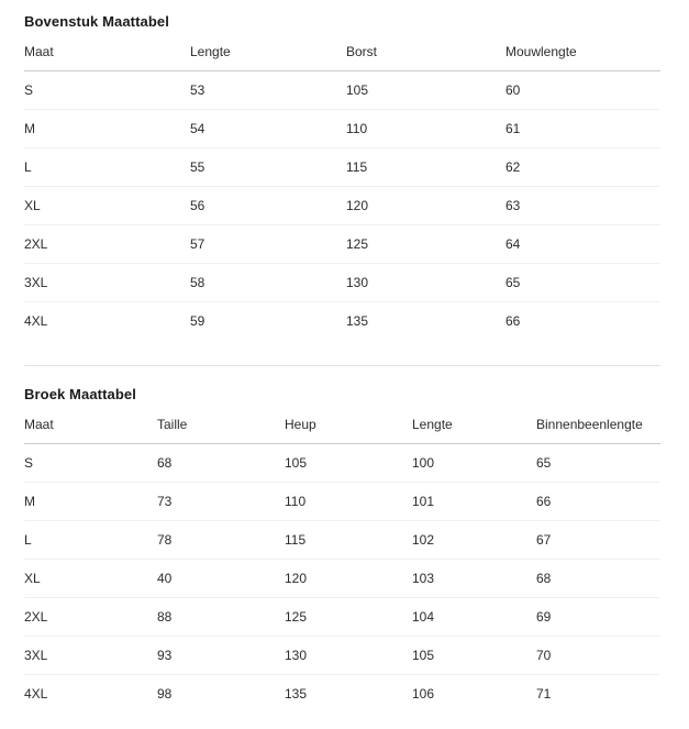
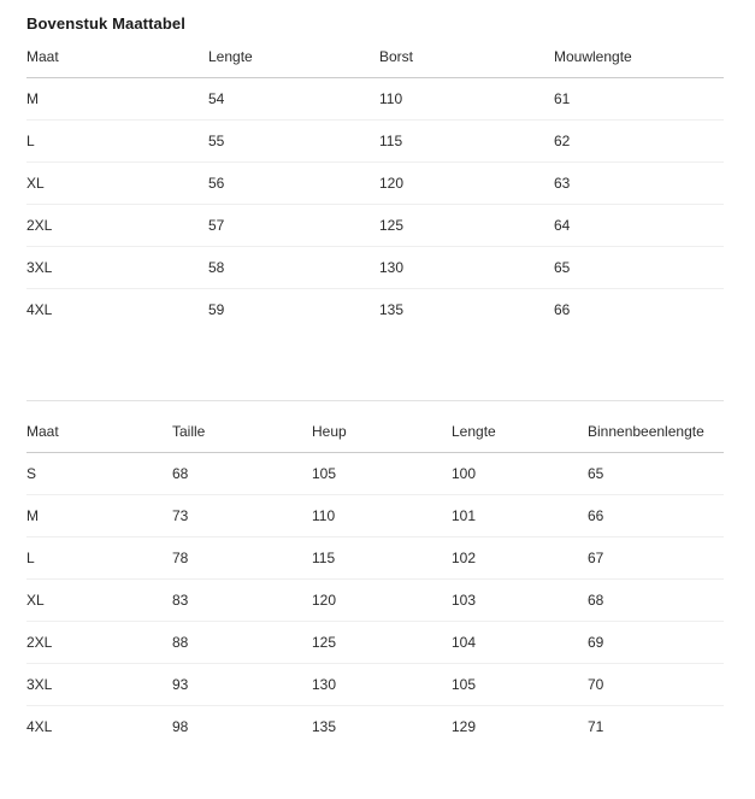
  Bovenstuk Maattabel
  Maat	Lengte	Borst	Mouwlengte
- S	53	105	60
  M	54	110	61
  L	55	115	62
  XL	56	120	63
  2XL	57	125	64
  3XL	58	130	65
  4XL	59	135	66
- Broek Maattabel
  Maat	Taille	Heup	Lengte	Binnenbeenlengte
  S	68	105	100	65
  M	73	110	101	66
  L	78	115	102	67
- XL	40	120	103	68
+ XL	83	120	103	68
  2XL	88	125	104	69
  3XL	93	130	105	70
- 4XL	98	135	106	71
+ 4XL	98	135	129	71
